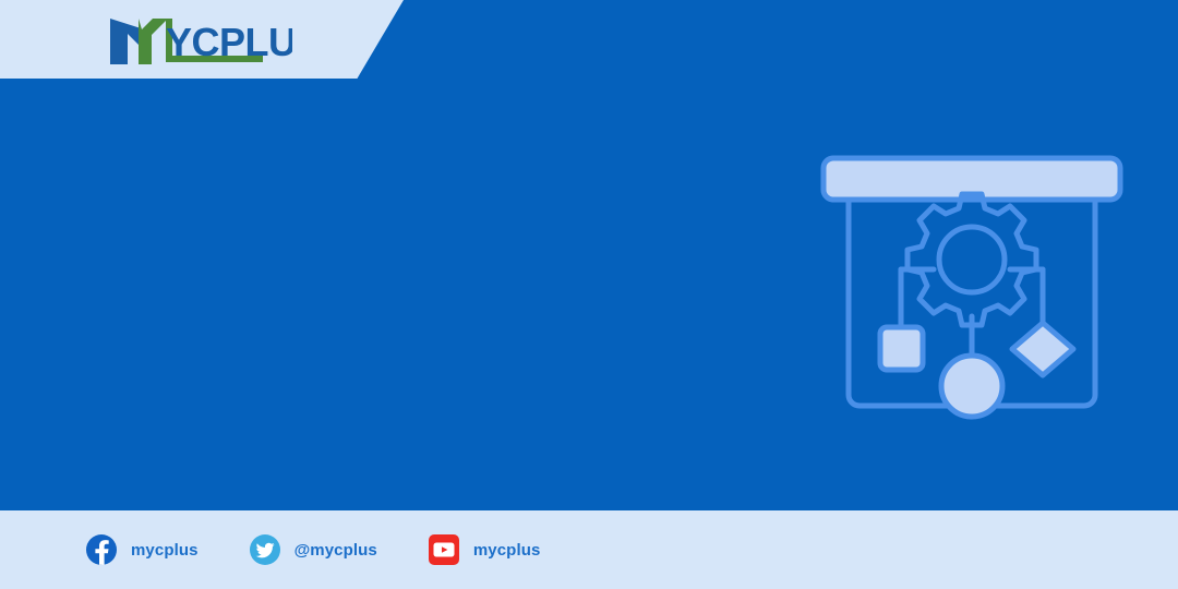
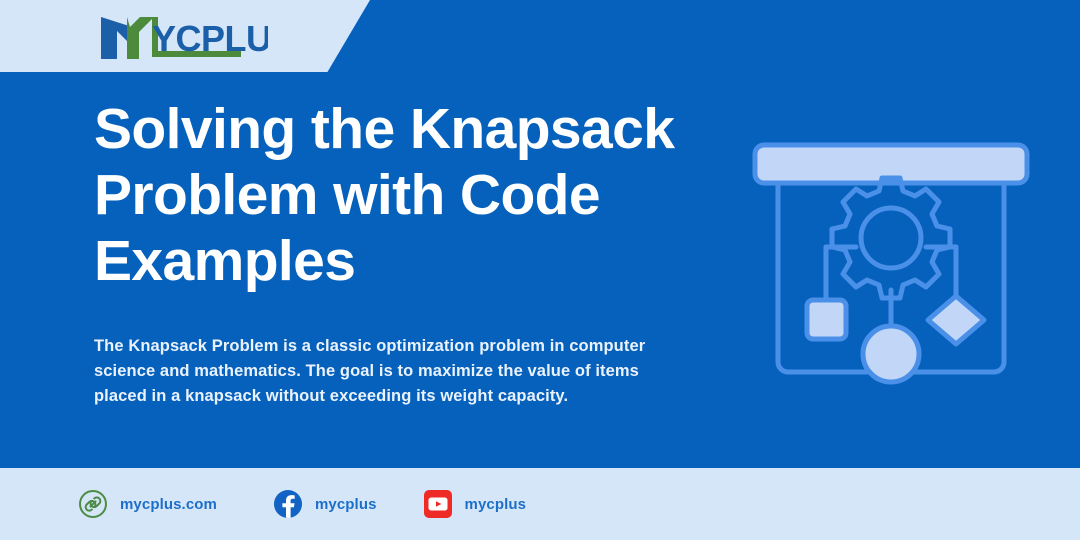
  YCPLU
+ Solving the Knapsack Problem with Code Examples
+ The Knapsack Problem is a classic optimization problem in computer science and mathematics. The goal is to maximize the value of items placed in a knapsack without exceeding its weight capacity.
+ mycplus.com
  mycplus
- @mycplus
  mycplus
